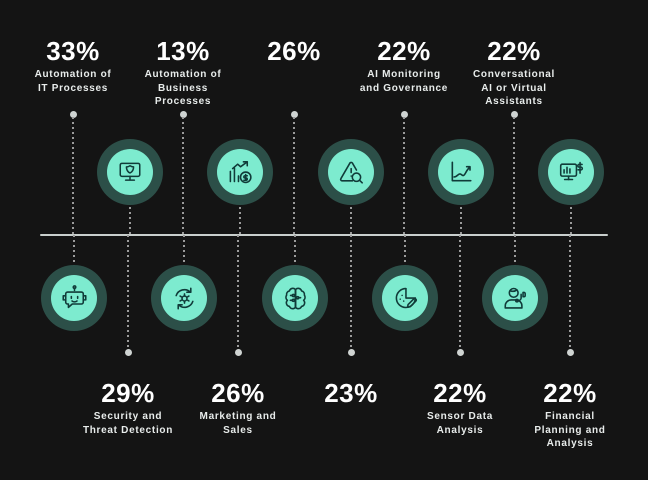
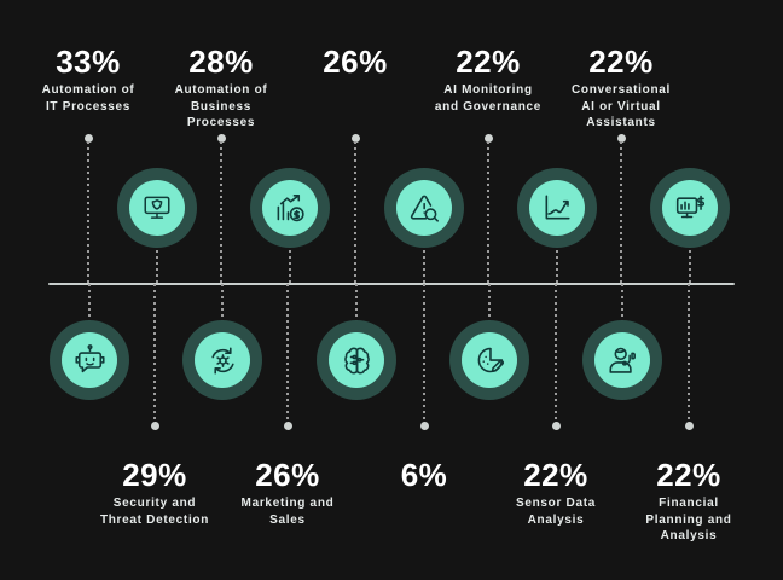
  33%
  Automation of
  IT Processes
- 13%
+ 28%
  Automation of
  Business
  Processes
  26%
  22%
  AI Monitoring
  and Governance
  22%
  Conversational
  AI or Virtual
  Assistants
  29%
  Security and
  Threat Detection
  26%
  Marketing and
  Sales
- 23%
+ 6%
  22%
  Sensor Data
  Analysis
  22%
  Financial
  Planning and
  Analysis
